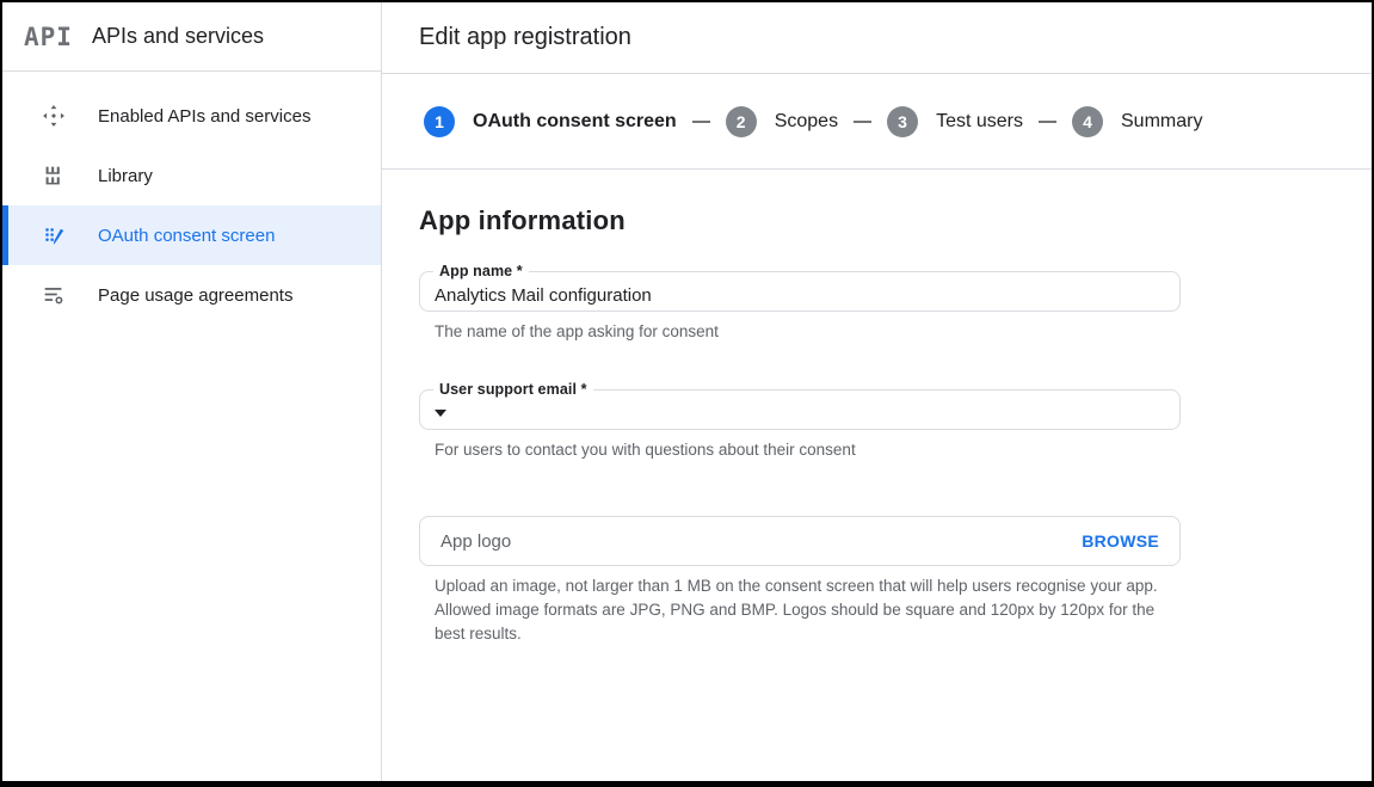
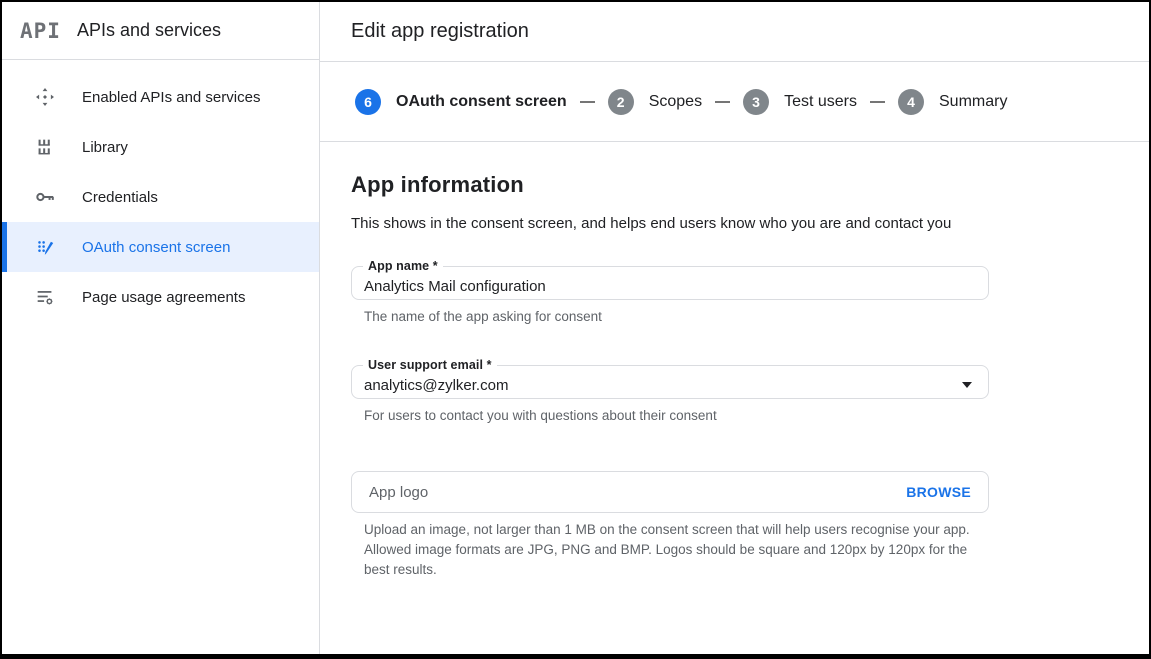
  API
  APIs and services
  Enabled APIs and services
  Library
+ Credentials
  OAuth consent screen
  Page usage agreements
  Edit app registration
- 1
+ 6
  OAuth consent screen
  2
  Scopes
  3
  Test users
  4
  Summary
  App information
+ This shows in the consent screen, and helps end users know who you are and contact you
  App name *
  Analytics Mail configuration
  The name of the app asking for consent
  User support email *
+ analytics@zylker.com
  For users to contact you with questions about their consent
  App logo
  BROWSE
  Upload an image, not larger than 1 MB on the consent screen that will help users recognise your app. Allowed image formats are JPG, PNG and BMP. Logos should be square and 120px by 120px for the best results.
